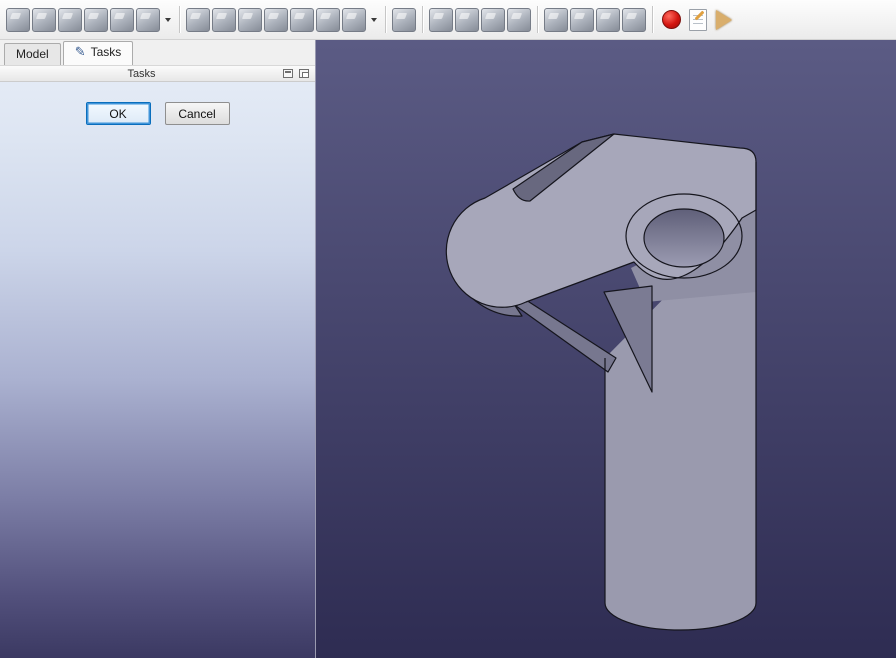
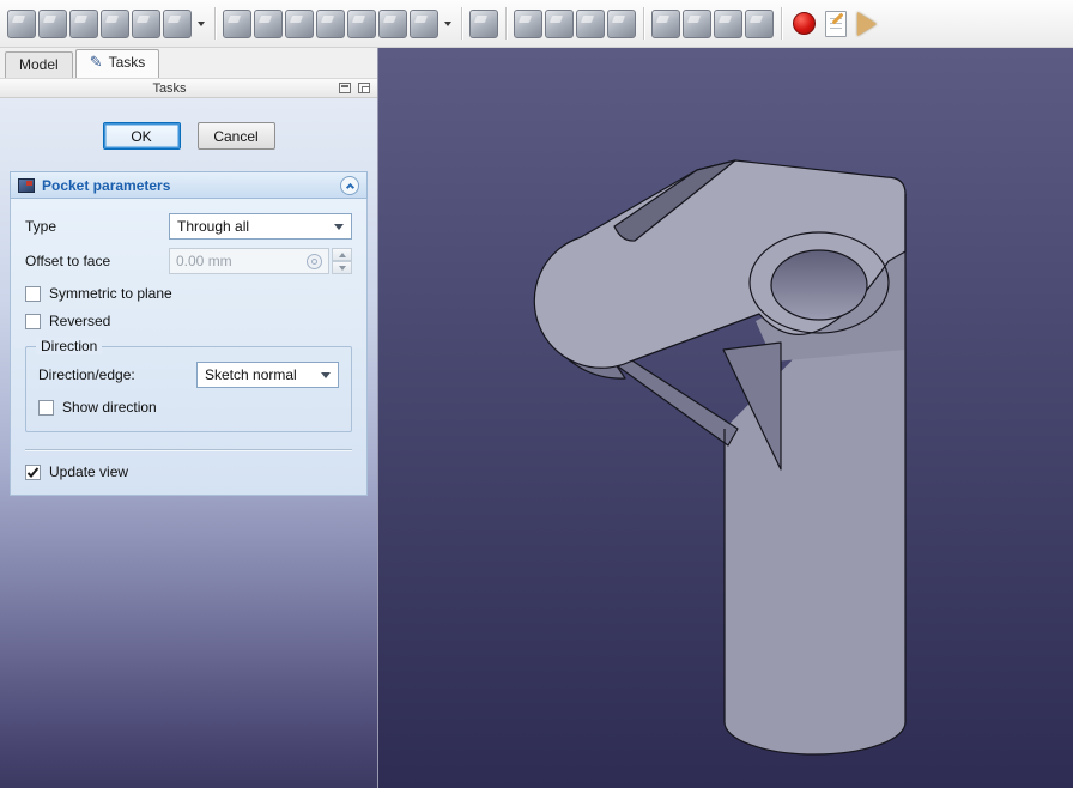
  Model
  ✎
  Tasks
  Tasks
  OK
  Cancel
+ Pocket parameters
+ Type
+ Through all
+ Offset to face
+ 0.00 mm
+ Symmetric to plane
+ Reversed
+ Direction
+ Direction/edge:
+ Sketch normal
+ Show direction
+ Update view
